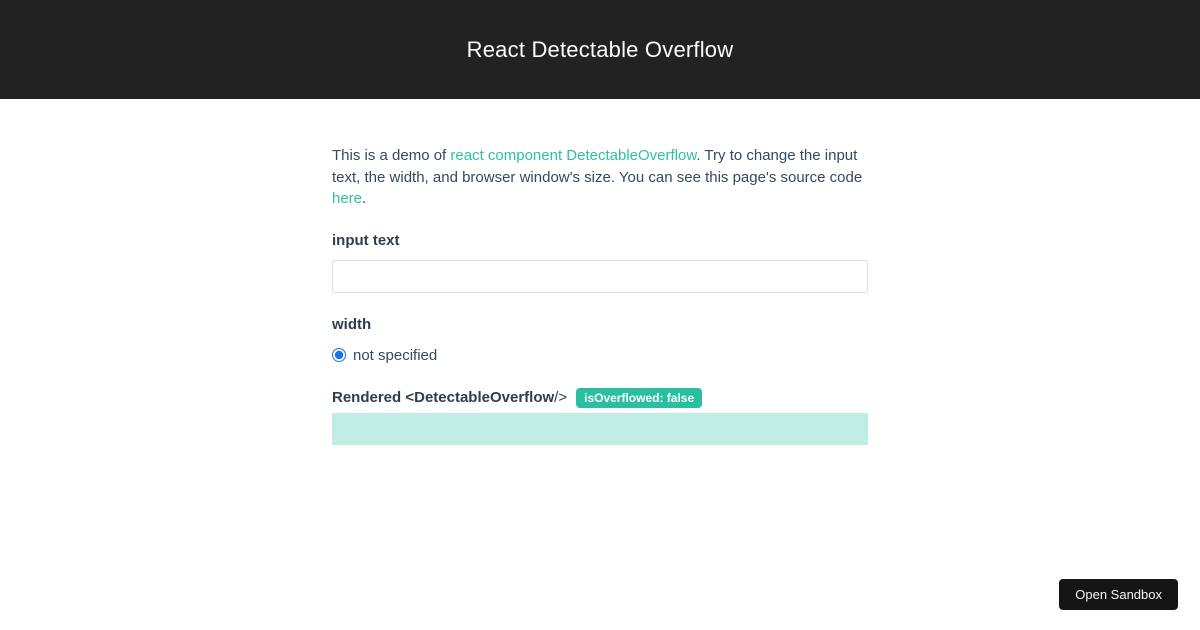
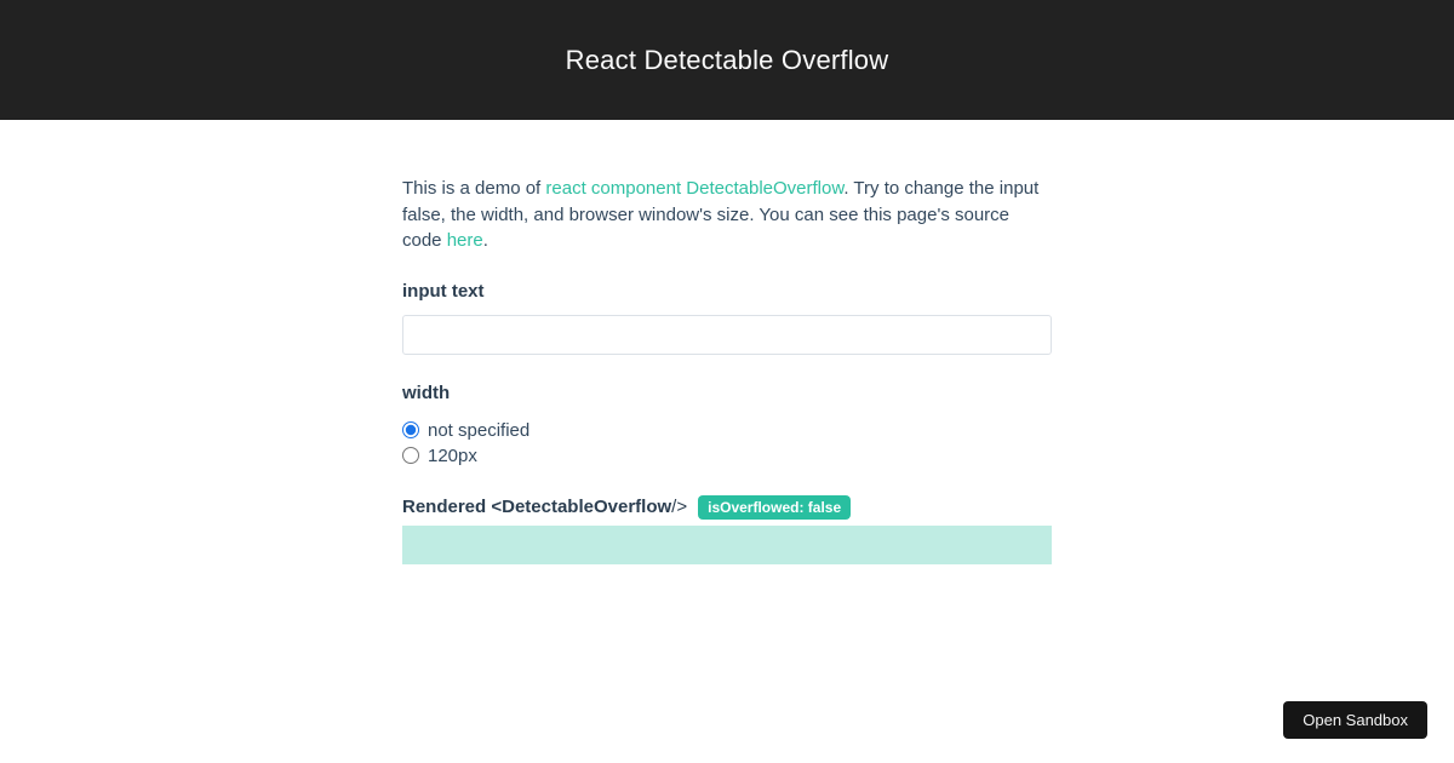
  React Detectable Overflow
- This is a demo of react component DetectableOverflow. Try to change the input text, the width, and browser window's size. You can see this page's source code here.
+ This is a demo of react component DetectableOverflow. Try to change the input false, the width, and browser window's size. You can see this page's source code here.
  input text
  width
  not specified
+ 120px
  Rendered <DetectableOverflow
  />
  isOverflowed: false
  Open Sandbox
